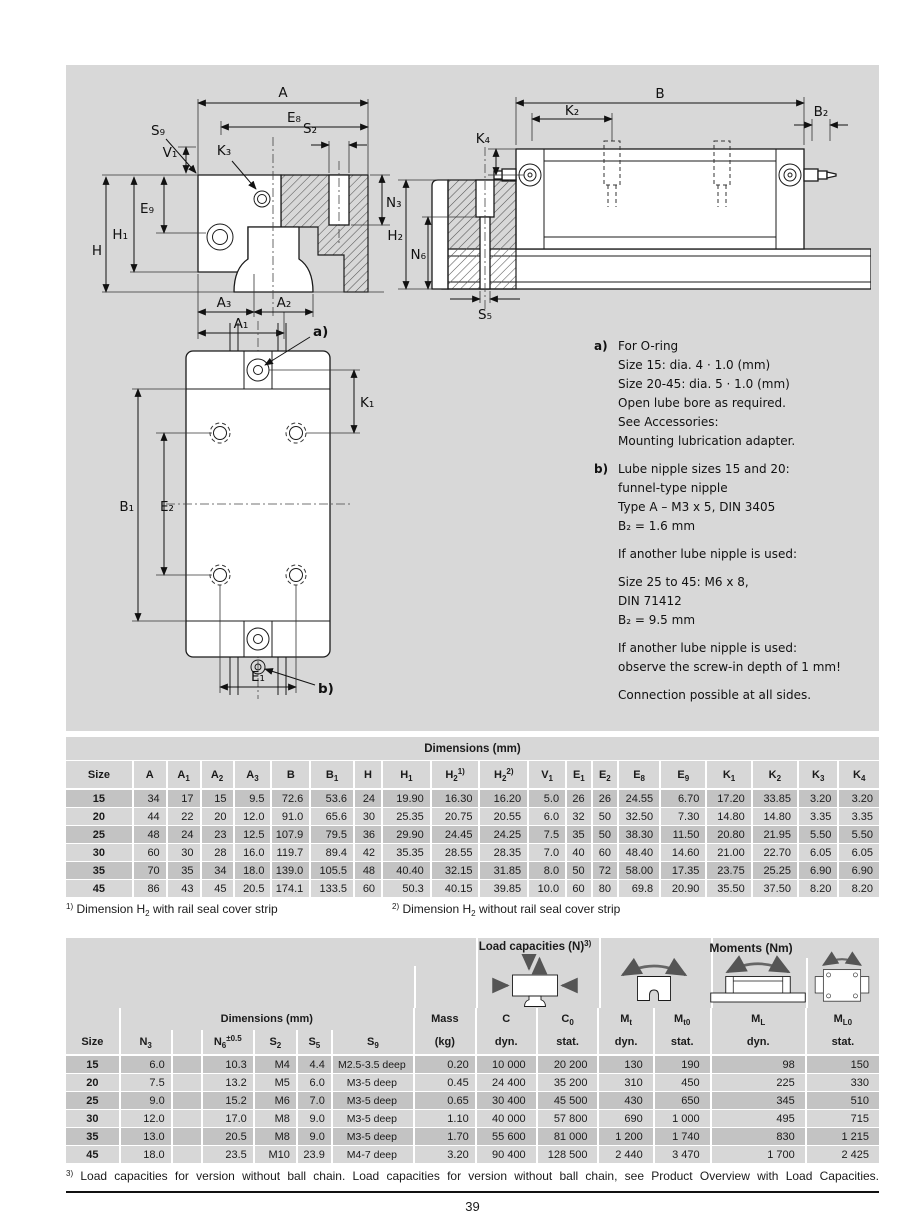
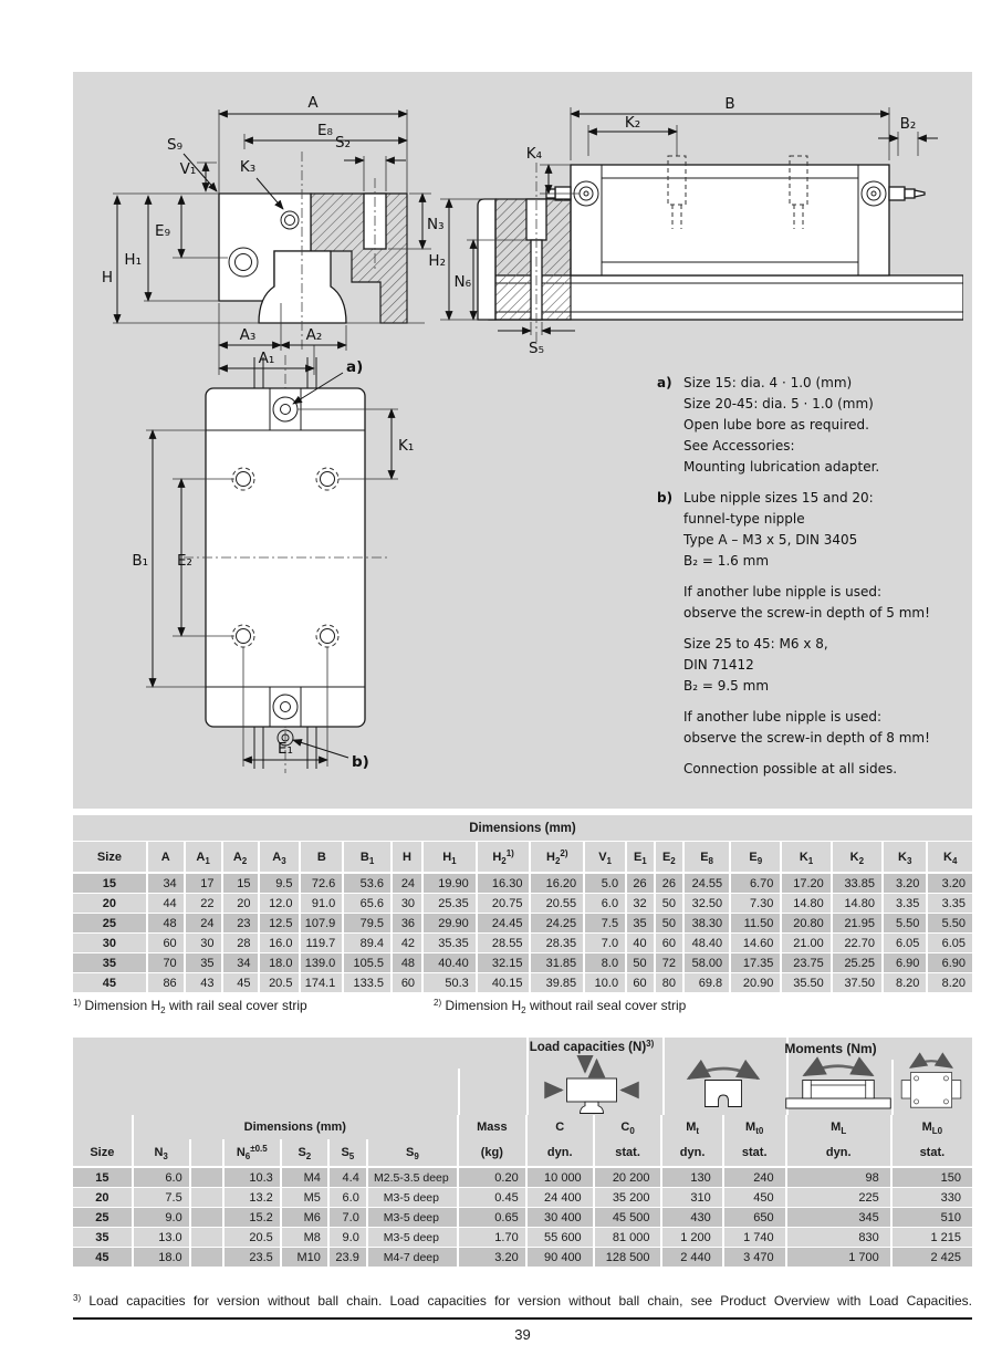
  A
  E₈
  S₉
  V₁
  K₃
  S₂
  N₃
  E₉
  H₁
  H
  A₃
  A₂
  B
  K₂
  B₂
  K₄
  H₂
  N₆
  S₅
  a)
  K₁
  B₁
  E₂
  E₁
  b)
  a)
- For O-ring
  Size 15: dia. 4 · 1.0 (mm)
  Size 20-45: dia. 5 · 1.0 (mm)
  Open lube bore as required.
  See Accessories:
  Mounting lubrication adapter.
  b)
  Lube nipple sizes 15 and 20:
  funnel-type nipple
  Type A – M3 x 5, DIN 3405
  B₂ = 1.6 mm
  If another lube nipple is used:
+ observe the screw-in depth of 5 mm!
  Size 25 to 45: M6 x 8,
  DIN 71412
  B₂ = 9.5 mm
  If another lube nipple is used:
- observe the screw-in depth of 1 mm!
+ observe the screw-in depth of 8 mm!
  Connection possible at all sides.
  Dimensions (mm)
  Size	A	A1	A2	A3	B	B1	H	H1	H21)	H22)	V1	E1	E2	E8	E9	K1	K2	K3	K4
  15	34	17	15	9.5	72.6	53.6	24	19.90	16.30	16.20	5.0	26	26	24.55	6.70	17.20	33.85	3.20	3.20
  20	44	22	20	12.0	91.0	65.6	30	25.35	20.75	20.55	6.0	32	50	32.50	7.30	14.80	14.80	3.35	3.35
  25	48	24	23	12.5	107.9	79.5	36	29.90	24.45	24.25	7.5	35	50	38.30	11.50	20.80	21.95	5.50	5.50
  30	60	30	28	16.0	119.7	89.4	42	35.35	28.55	28.35	7.0	40	60	48.40	14.60	21.00	22.70	6.05	6.05
  35	70	35	34	18.0	139.0	105.5	48	40.40	32.15	31.85	8.0	50	72	58.00	17.35	23.75	25.25	6.90	6.90
  45	86	43	45	20.5	174.1	133.5	60	50.3	40.15	39.85	10.0	60	80	69.8	20.90	35.50	37.50	8.20	8.20
  1) Dimension H2 with rail seal cover strip
  2) Dimension H2 without rail seal cover strip
  Load capacities (N)3)
  Moments (Nm)
  	Dimensions (mm)	Mass	C	C0	Mt	Mt0	ML	ML0
  Size	N3		N6±0.5	S2	S5	S9	(kg)	dyn.	stat.	dyn.	stat.	dyn.	stat.
- 15	6.0		10.3	M4	4.4	M2.5-3.5 deep	0.20	10 000	20 200	130	190	98	150
+ 15	6.0		10.3	M4	4.4	M2.5-3.5 deep	0.20	10 000	20 200	130	240	98	150
  20	7.5		13.2	M5	6.0	M3-5 deep	0.45	24 400	35 200	310	450	225	330
  25	9.0		15.2	M6	7.0	M3-5 deep	0.65	30 400	45 500	430	650	345	510
- 30	12.0		17.0	M8	9.0	M3-5 deep	1.10	40 000	57 800	690	1 000	495	715
  35	13.0		20.5	M8	9.0	M3-5 deep	1.70	55 600	81 000	1 200	1 740	830	1 215
  45	18.0		23.5	M10	23.9	M4-7 deep	3.20	90 400	128 500	2 440	3 470	1 700	2 425
  3) Load capacities for version without ball chain. Load capacities for version without ball chain, see Product Overview with Load Capacities.
  39
